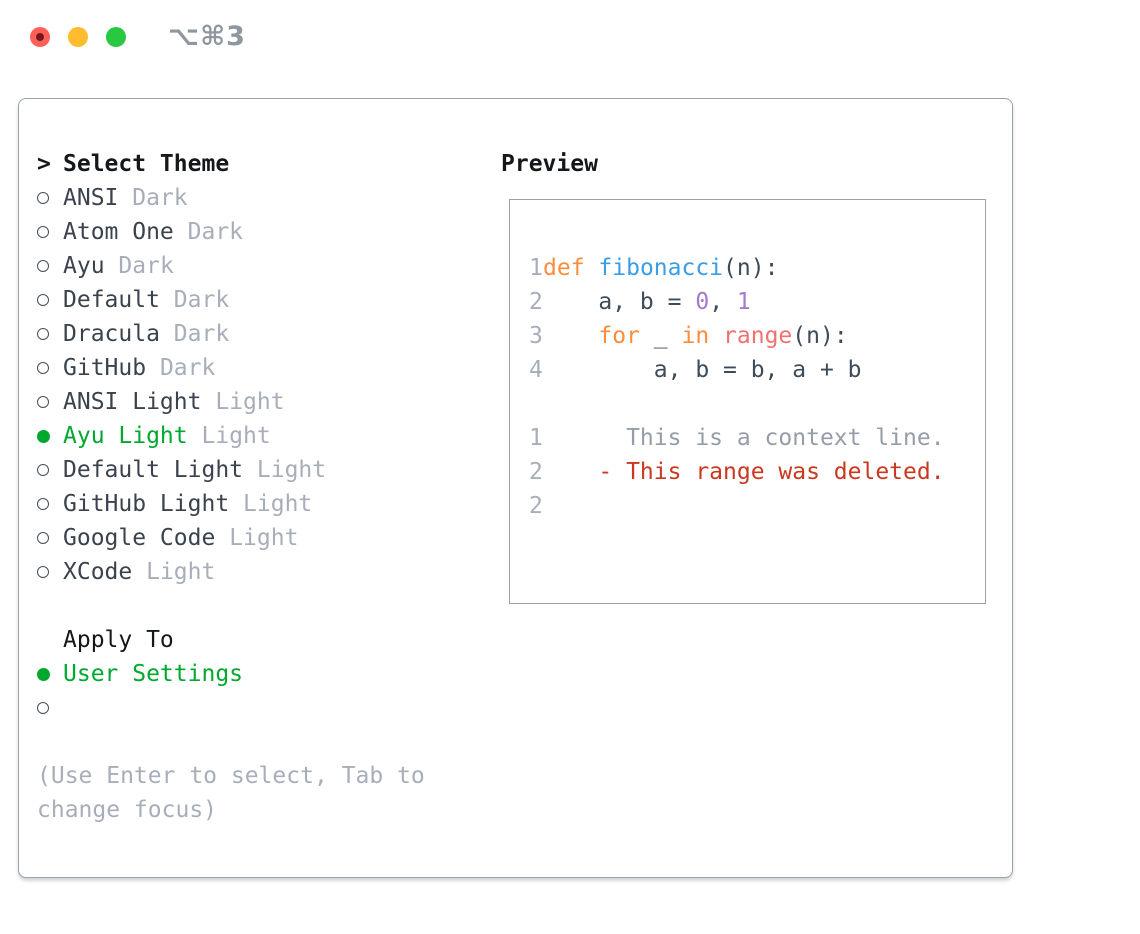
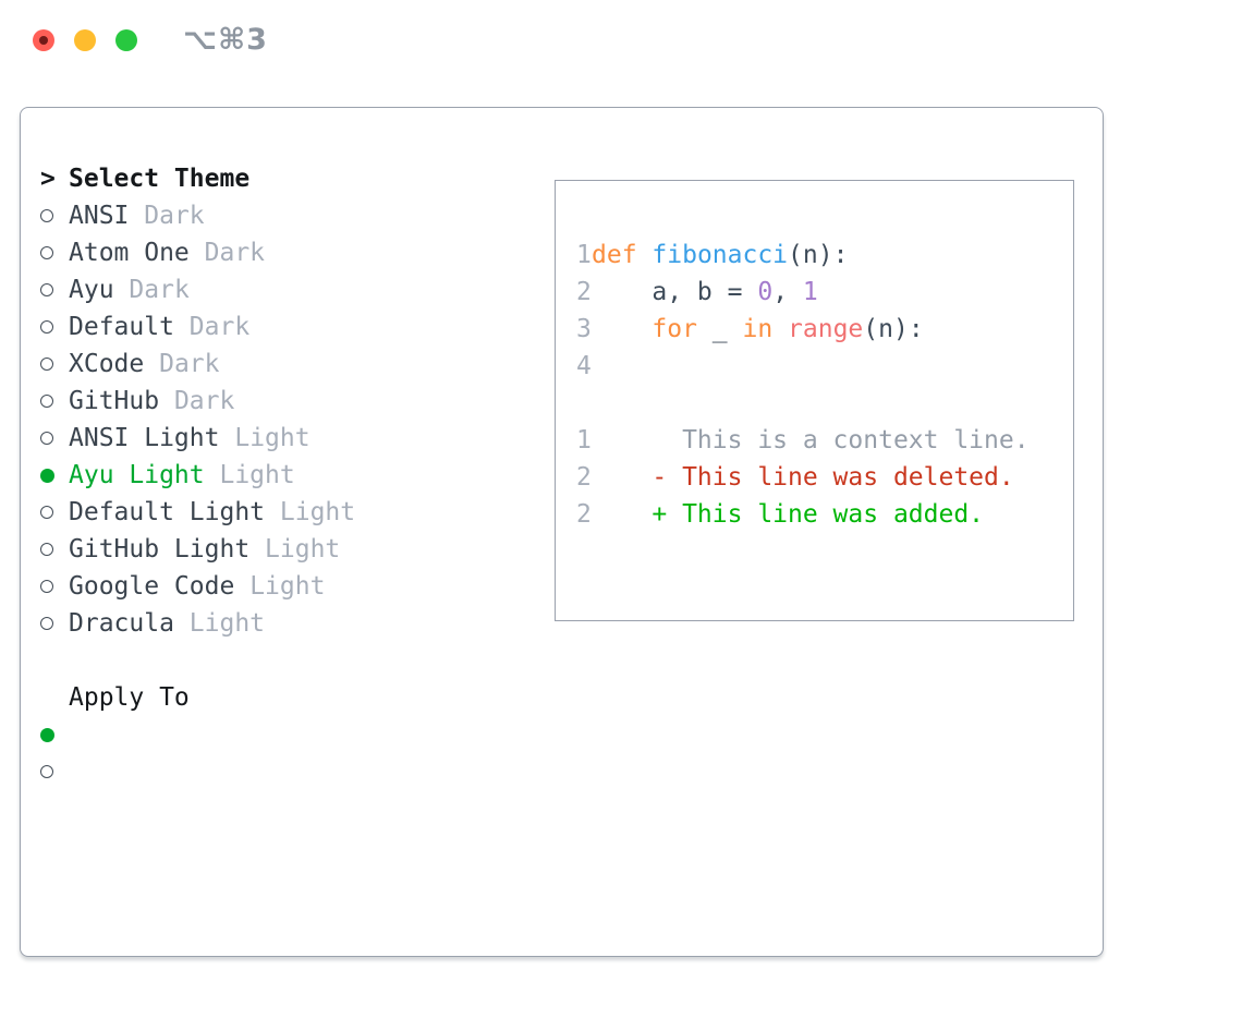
  ⌥⌘3
  >
  Select Theme
  ANSI
  Dark
  Atom One
  Dark
  Ayu
  Dark
  Default
  Dark
- Dracula
+ XCode
  Dark
  GitHub
  Dark
  ANSI Light
  Light
  Ayu Light
  Light
  Default Light
  Light
  GitHub Light
  Light
  Google Code
  Light
- XCode
+ Dracula
  Light
  Apply To
- User Settings
- (Use Enter to select, Tab to change focus)
- Preview
  1
  def
  fibonacci
  (n):
  2
  a, b =
  0
  ,
  1
  3
  for
  _
  in
  range
  (n):
  4
- a, b = b, a + b
  1
  This is a context line.
  2
- - This range was deleted.
+ - This line was deleted.
  2
+ + This line was added.
